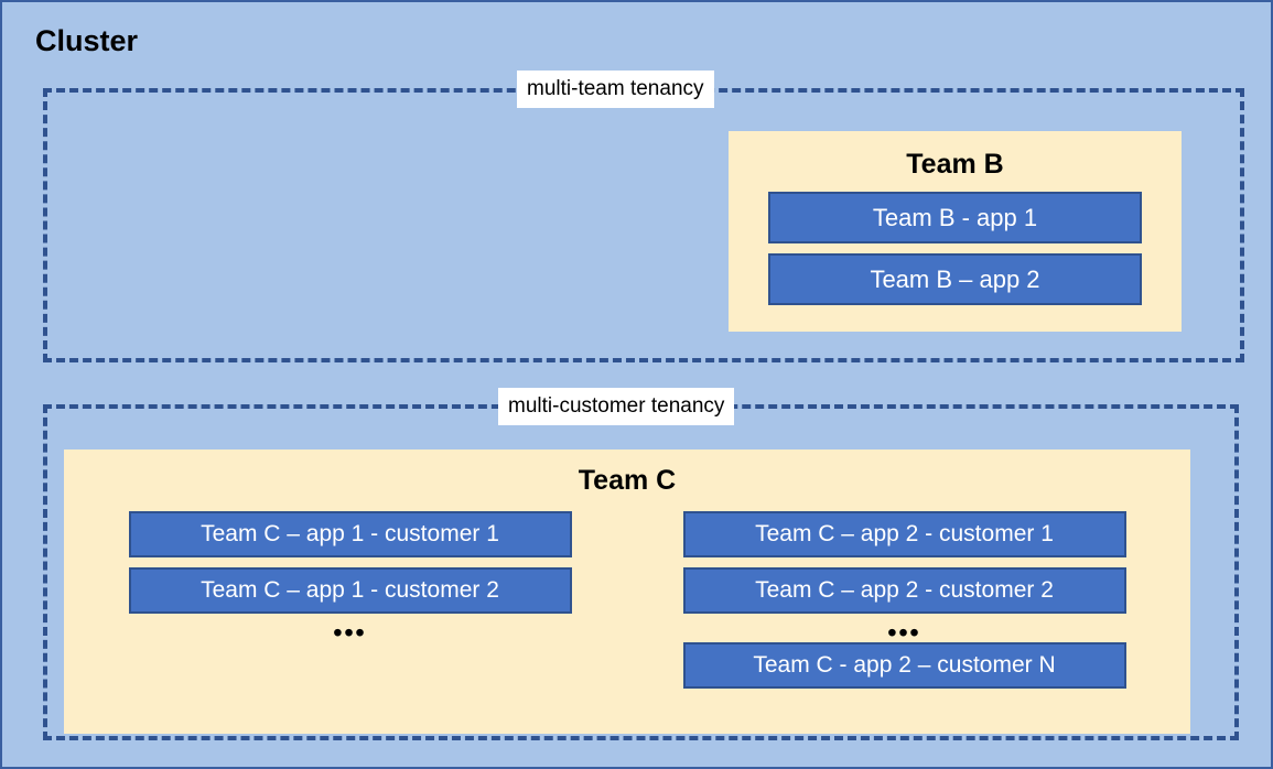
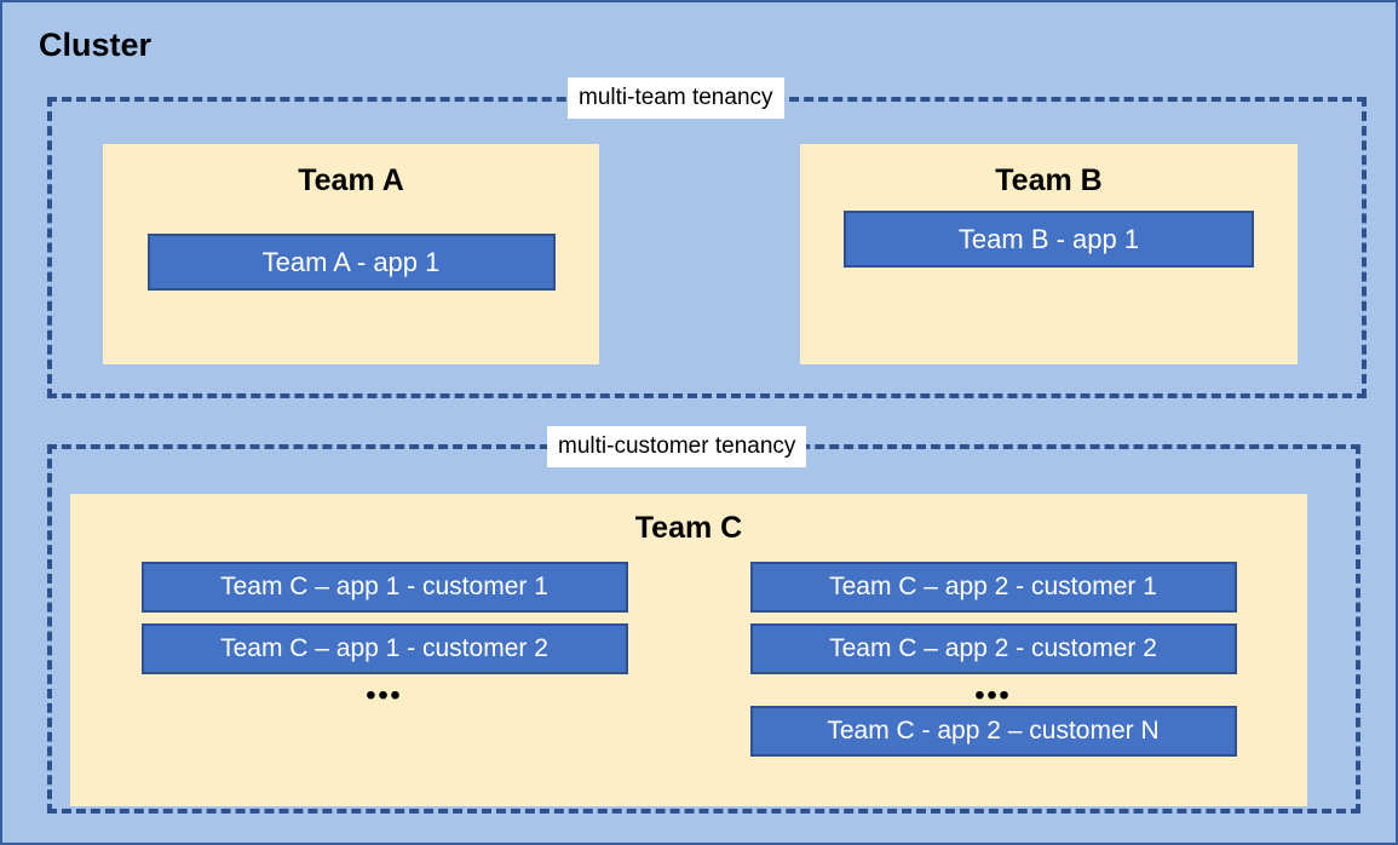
  Cluster
  multi-team tenancy
+ Team A
+ Team A - app 1
  Team B
  Team B - app 1
- Team B – app 2
  multi-customer tenancy
  Team C
  Team C – app 1 - customer 1
  Team C – app 1 - customer 2
  •••
  Team C – app 2 - customer 1
  Team C – app 2 - customer 2
  •••
  Team C - app 2 – customer N
